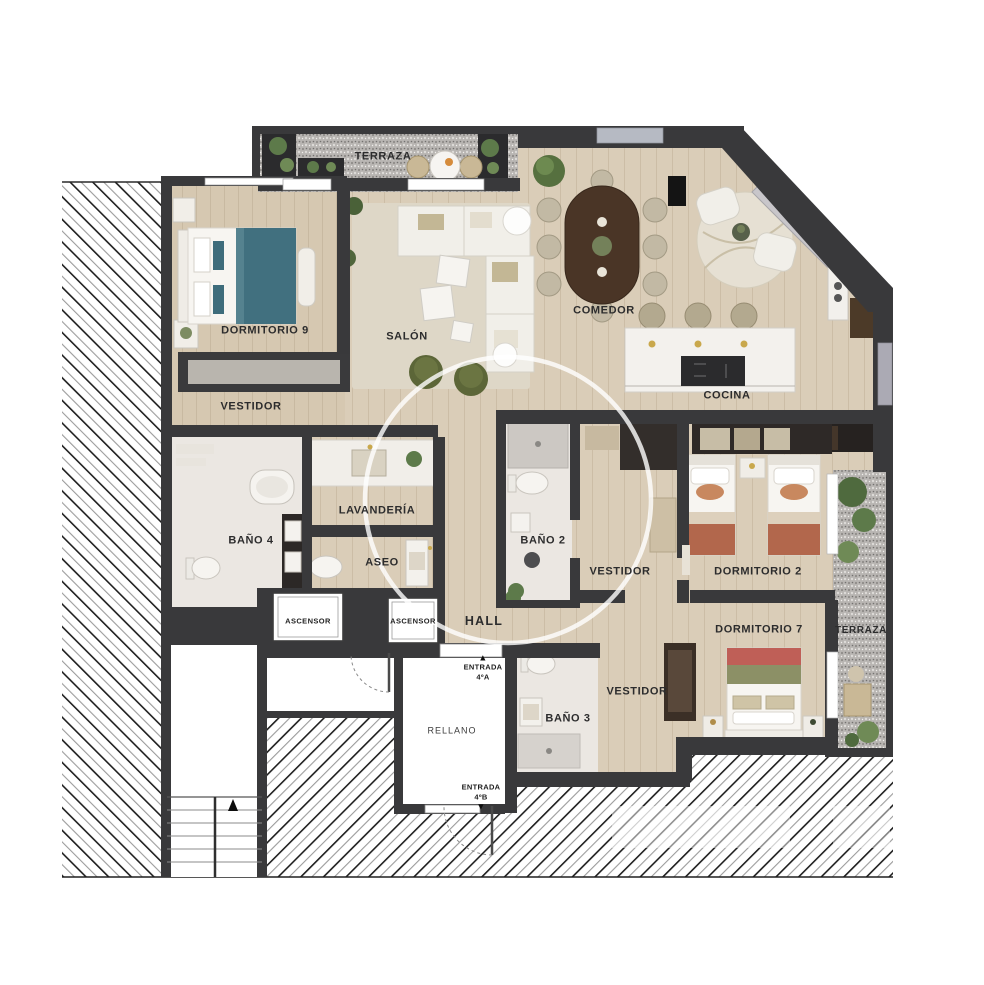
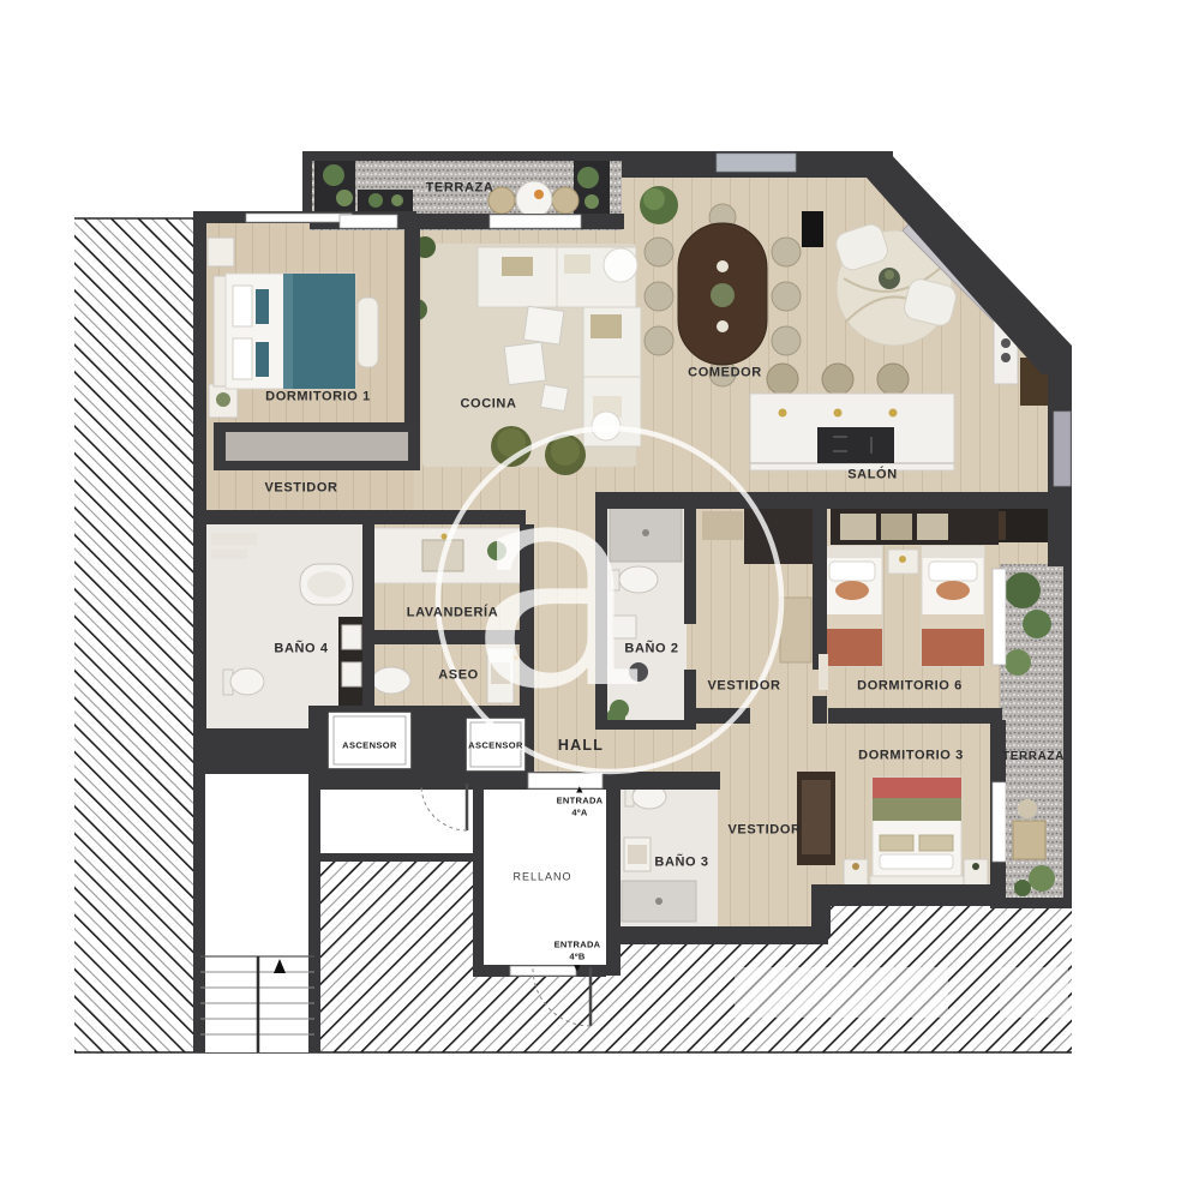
+ a
  TERRAZA
- DORMITORIO 9
+ DORMITORIO 1
- SALÓN
+ COCINA
  COMEDOR
- COCINA
+ SALÓN
  VESTIDOR
  BAÑO 4
  LAVANDERÍA
  ASEO
  BAÑO 2
  VESTIDOR
- DORMITORIO 2
+ DORMITORIO 6
- DORMITORIO 7
+ DORMITORIO 3
  TERRAZA
  VESTIDOR
  BAÑO 3
  HALL
  ASCENSOR
  ASCENSOR
  RELLANO
  ▲
  ENTRADA
  4ºA
  ENTRADA
  4ºB
  ▼
